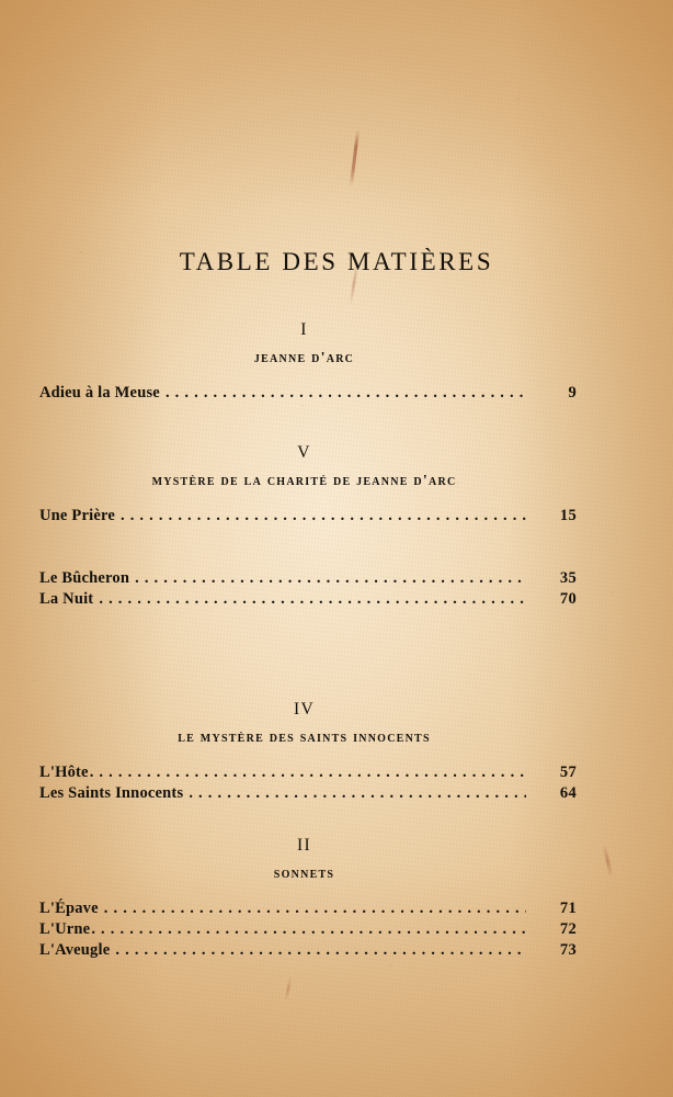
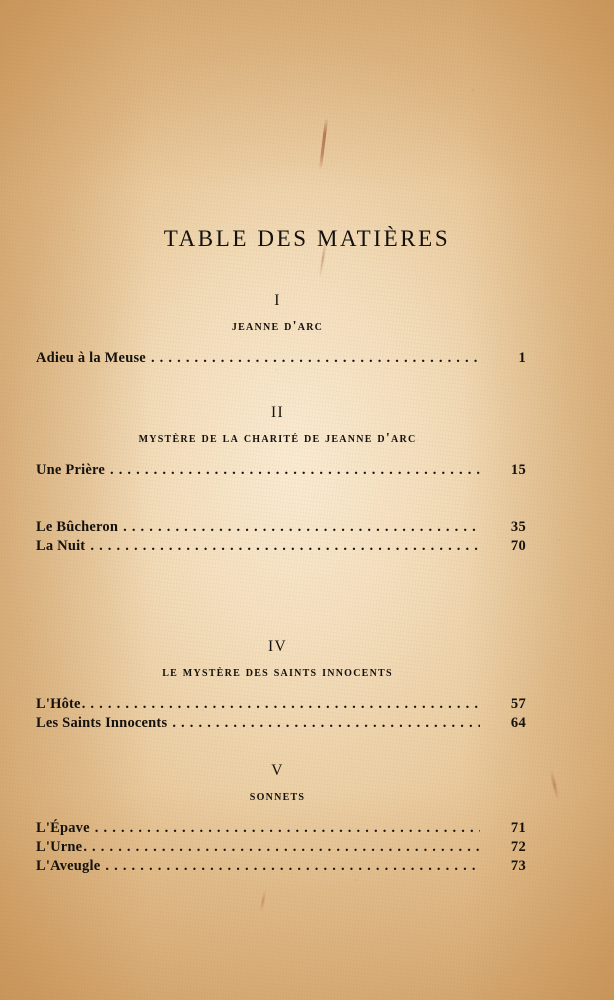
  TABLE DES MATIÈRES
  I
  jeanne d'arc
  Adieu à la Meuse
- 9
+ 1
- V
+ II
  mystère de la charité de jeanne d'arc
  Une Prière
  15
  Le Bûcheron
  35
  La Nuit
  70
  IV
  le mystère des saints innocents
  L'Hôte
  57
  Les Saints Innocents
  64
- II
+ V
  sonnets
  L'Épave
  71
  L'Urne
  72
  L'Aveugle
  73
